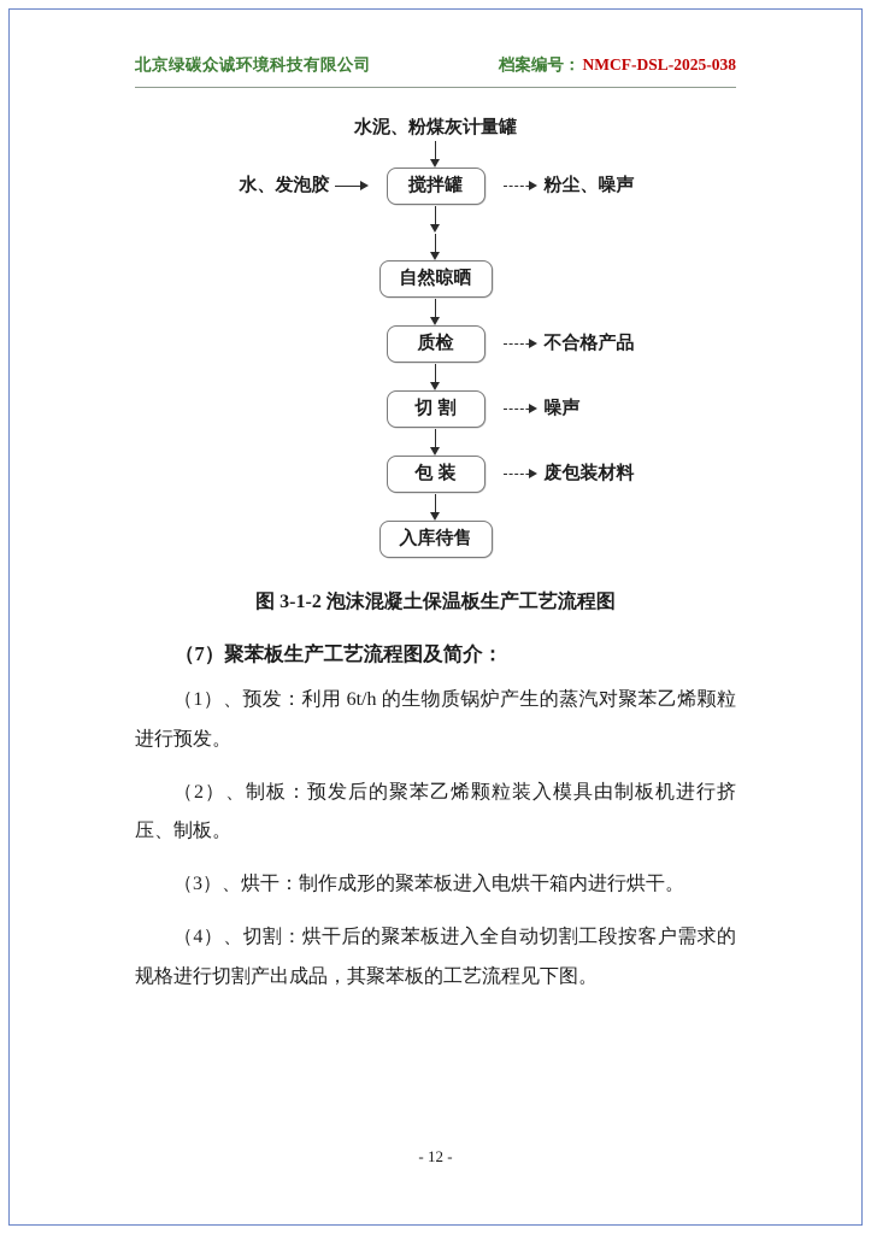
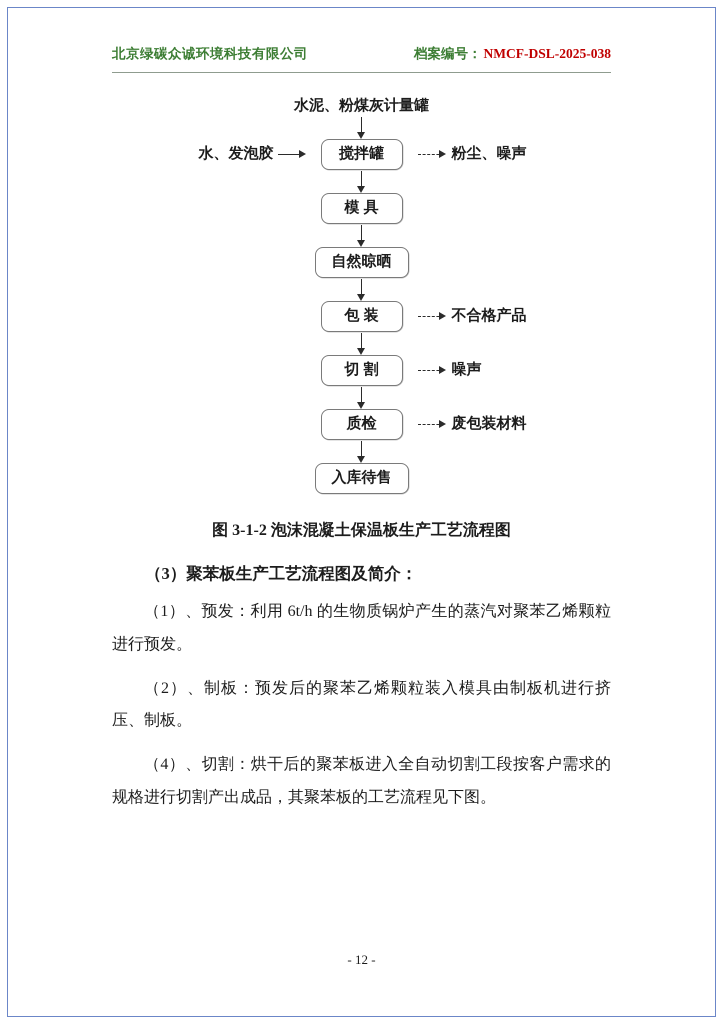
  北京绿碳众诚环境科技有限公司
  档案编号： NMCF-DSL-2025-038
  水泥、粉煤灰计量罐
  水、发泡胶
  搅拌罐
  粉尘、噪声
+ 模 具
  自然晾晒
- 质检
+ 包 装
  不合格产品
  切 割
  噪声
- 包 装
+ 质检
  废包装材料
  入库待售
  图 3-1-2 泡沫混凝土保温板生产工艺流程图
- （7）聚苯板生产工艺流程图及简介：
+ （3）聚苯板生产工艺流程图及简介：
  （1）、预发：利用 6t/h 的生物质锅炉产生的蒸汽对聚苯乙烯颗粒进行预发。
  （2）、制板：预发后的聚苯乙烯颗粒装入模具由制板机进行挤压、制板。
- （3）、烘干：制作成形的聚苯板进入电烘干箱内进行烘干。
  （4）、切割：烘干后的聚苯板进入全自动切割工段按客户需求的规格进行切割产出成品，其聚苯板的工艺流程见下图。
  - 12 -
